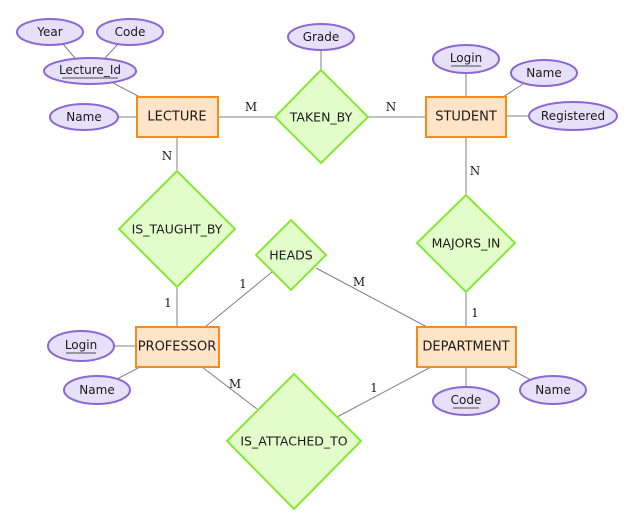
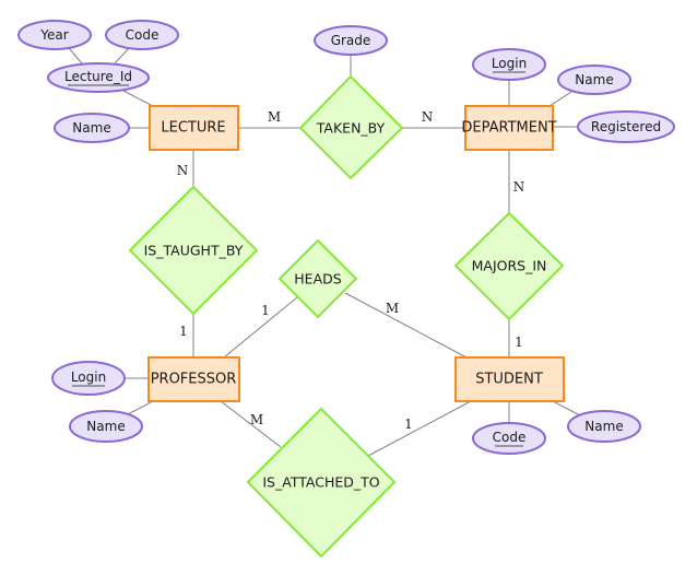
  M
  N
  N
  1
  1
  M
  N
  1
  M
  1
  Year
  Code
  Lecture_Id
  Name
  Grade
  Login
  Name
  Registered
  Login
  Name
  Code
  Name
  LECTURE
- STUDENT
+ DEPARTMENT
  PROFESSOR
- DEPARTMENT
+ STUDENT
  TAKEN_BY
  IS_TAUGHT_BY
  HEADS
  MAJORS_IN
  IS_ATTACHED_TO
